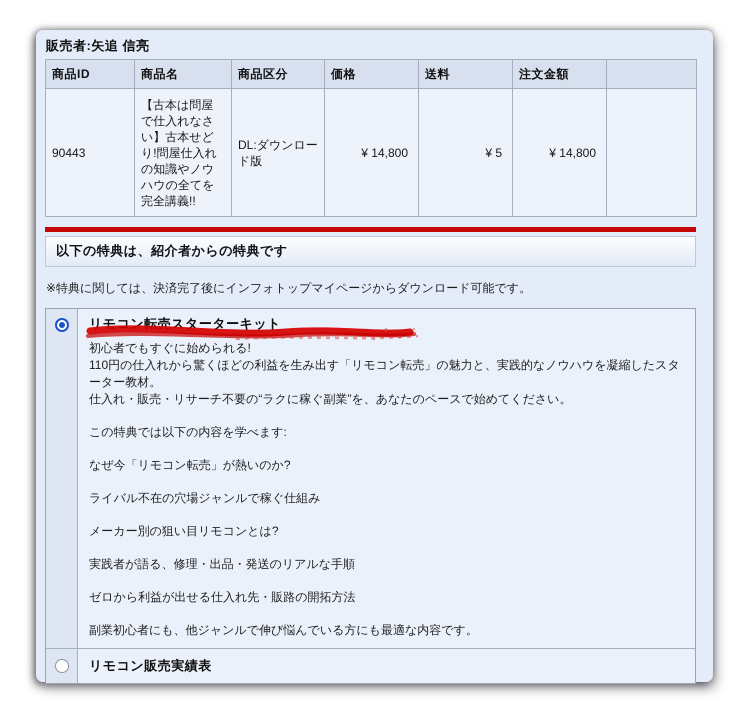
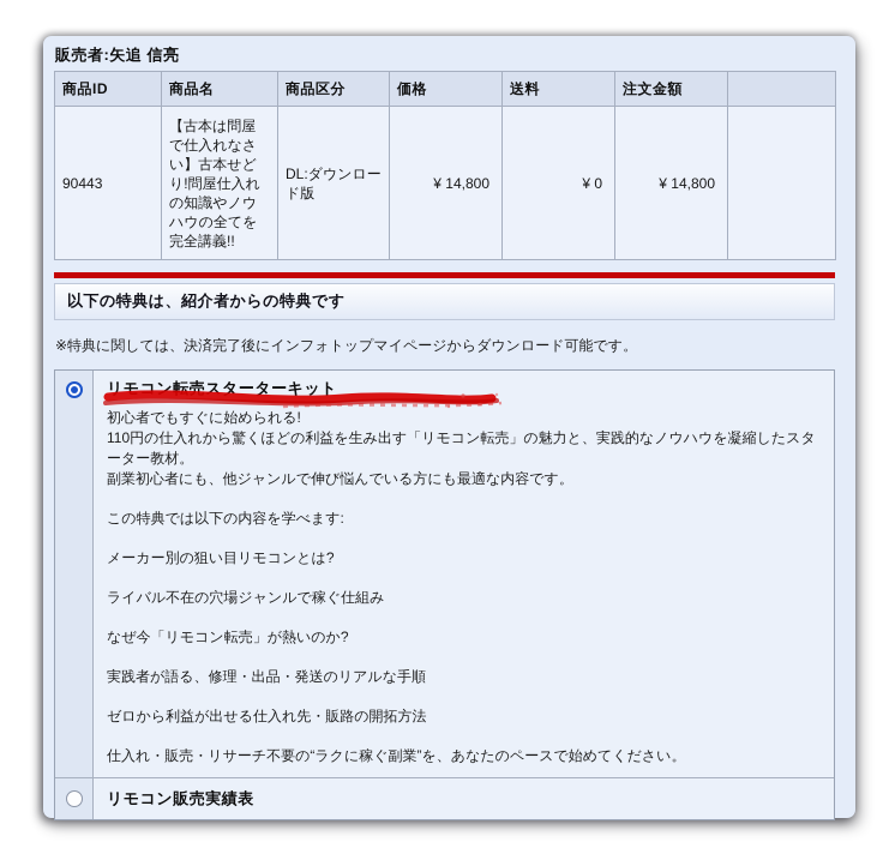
  販売者:矢追 信亮
  商品ID	商品名	商品区分	価格	送料	注文金額
- 90443	【古本は問屋で仕入れなさい】古本せどり!問屋仕入れの知識やノウハウの全てを完全講義!!	DL:ダウンロード版	¥ 14,800	¥ 5	¥ 14,800
+ 90443	【古本は問屋で仕入れなさい】古本せどり!問屋仕入れの知識やノウハウの全てを完全講義!!	DL:ダウンロード版	¥ 14,800	¥ 0	¥ 14,800
  以下の特典は、紹介者からの特典です
  ※特典に関しては、決済完了後にインフォトップマイページからダウンロード可能です。
  リモコン転売スターターキット
  初心者でもすぐに始められる!
  110円の仕入れから驚くほどの利益を生み出す「リモコン転売」の魅力と、実践的なノウハウを凝縮したスターター教材。
- 仕入れ・販売・リサーチ不要の“ラクに稼ぐ副業”を、あなたのペースで始めてください。
+ 副業初心者にも、他ジャンルで伸び悩んでいる方にも最適な内容です。
  この特典では以下の内容を学べます:
- なぜ今「リモコン転売」が熱いのか?
+ メーカー別の狙い目リモコンとは?
  ライバル不在の穴場ジャンルで稼ぐ仕組み
- メーカー別の狙い目リモコンとは?
+ なぜ今「リモコン転売」が熱いのか?
  実践者が語る、修理・出品・発送のリアルな手順
  ゼロから利益が出せる仕入れ先・販路の開拓方法
- 副業初心者にも、他ジャンルで伸び悩んでいる方にも最適な内容です。
+ 仕入れ・販売・リサーチ不要の“ラクに稼ぐ副業”を、あなたのペースで始めてください。
  リモコン販売実績表
